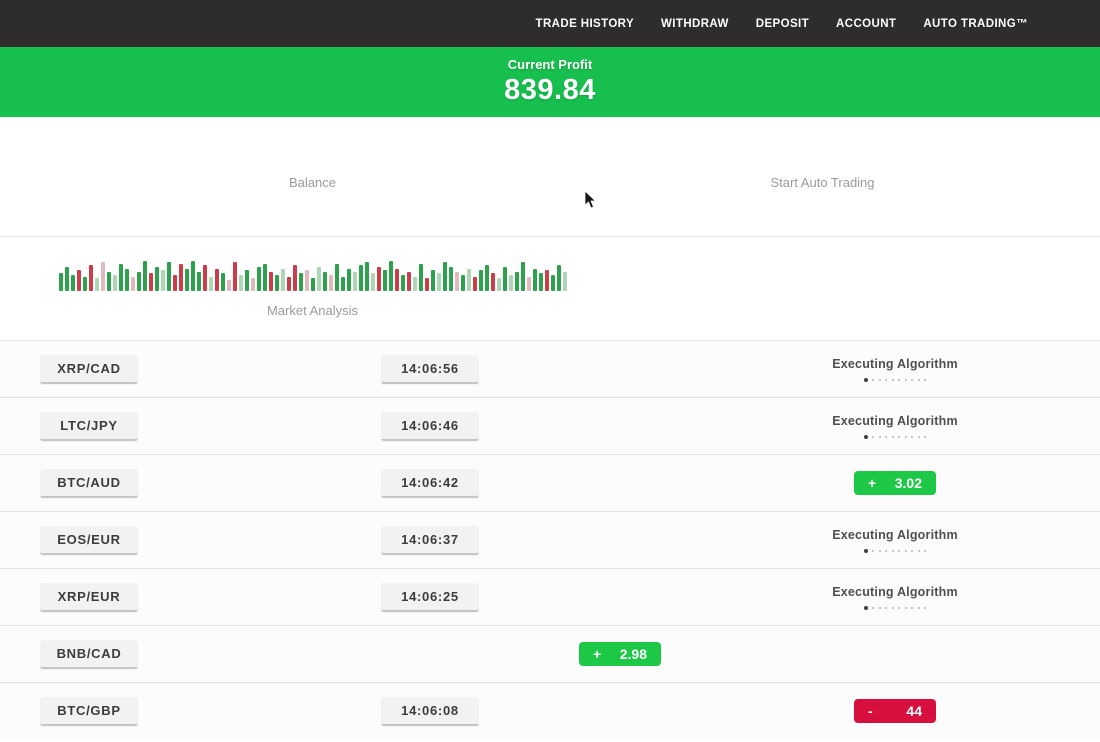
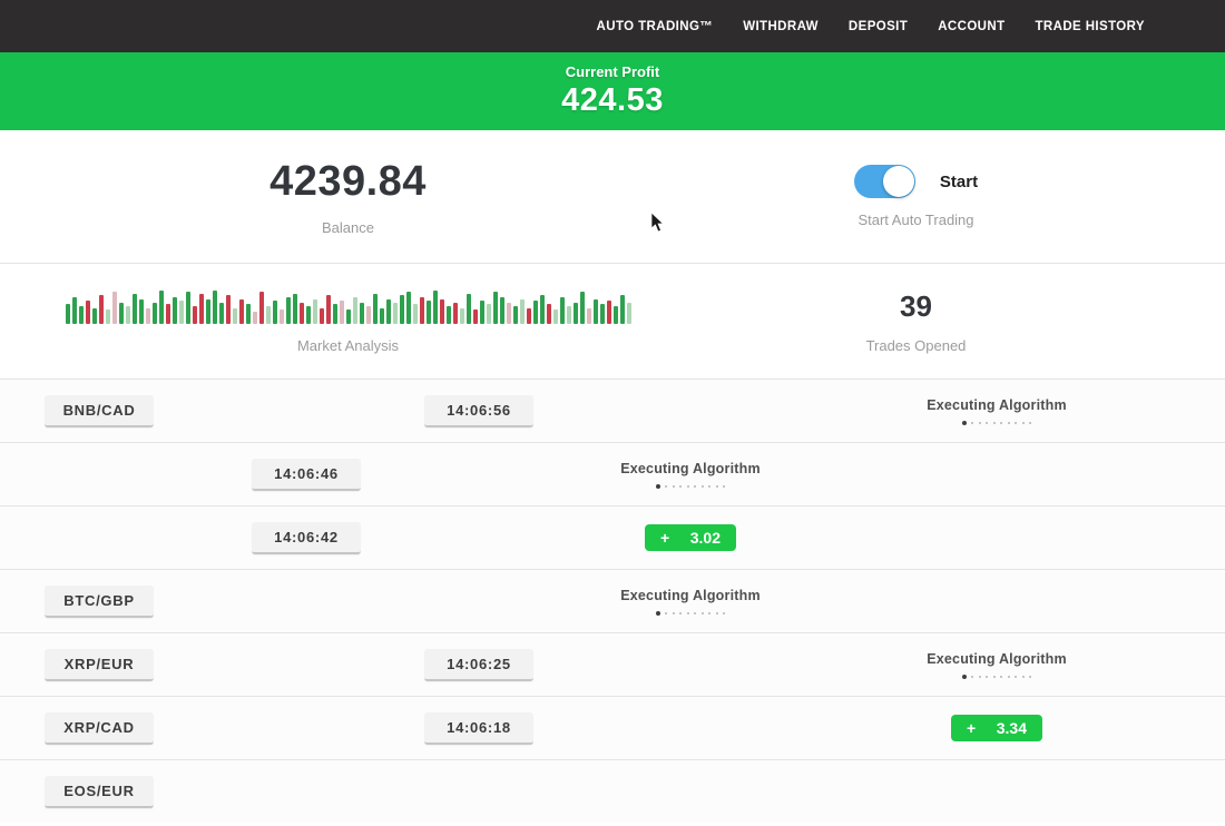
- TRADE HISTORY
+ AUTO TRADING™
  WITHDRAW
  DEPOSIT
  ACCOUNT
- AUTO TRADING™
+ TRADE HISTORY
  Current Profit
- 839.84
+ 424.53
+ 4239.84
  Balance
+ Start
  Start Auto Trading
  Market Analysis
+ 39
+ Trades Opened
- XRP/CAD
+ BNB/CAD
  14:06:56
  Executing Algorithm
- LTC/JPY
  14:06:46
  Executing Algorithm
- BTC/AUD
  14:06:42
  +
  3.02
- EOS/EUR
+ BTC/GBP
- 14:06:37
  Executing Algorithm
  XRP/EUR
  14:06:25
  Executing Algorithm
- BNB/CAD
+ XRP/CAD
+ 14:06:18
  +
- 2.98
+ 3.34
- BTC/GBP
+ EOS/EUR
- 14:06:08
- -
- 44
